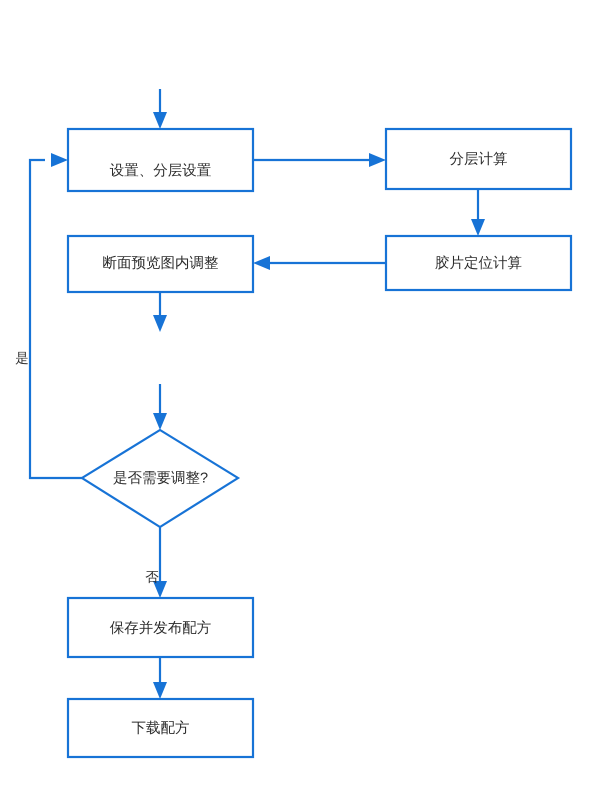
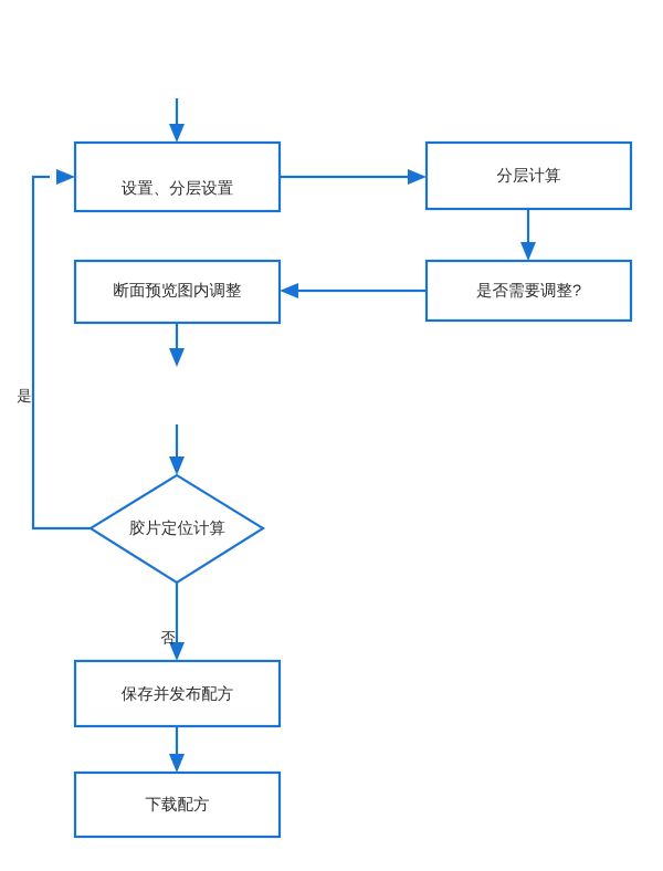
  设置、分层设置
  分层计算
- 胶片定位计算
+ 是否需要调整?
  断面预览图内调整
- 是否需要调整?
+ 胶片定位计算
  保存并发布配方
  下载配方
